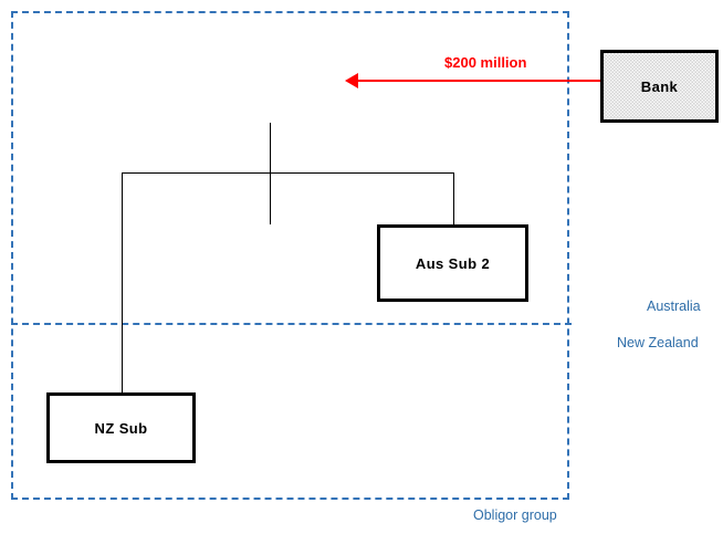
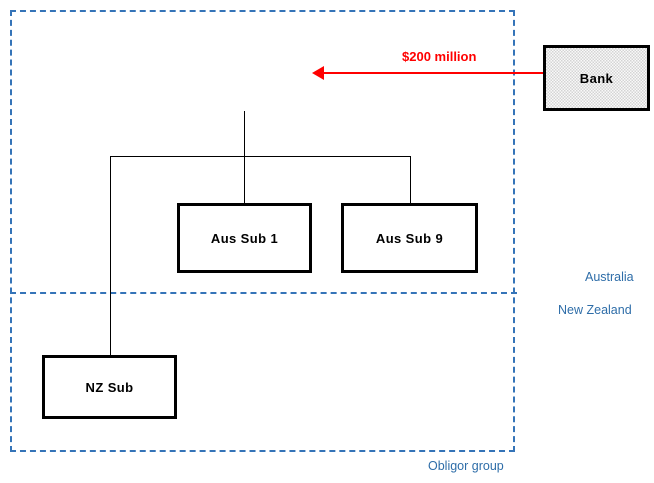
+ Aus Sub 1
- Aus Sub 2
+ Aus Sub 9
  NZ Sub
  Bank
  $200 million
  Australia
  New Zealand
  Obligor group
